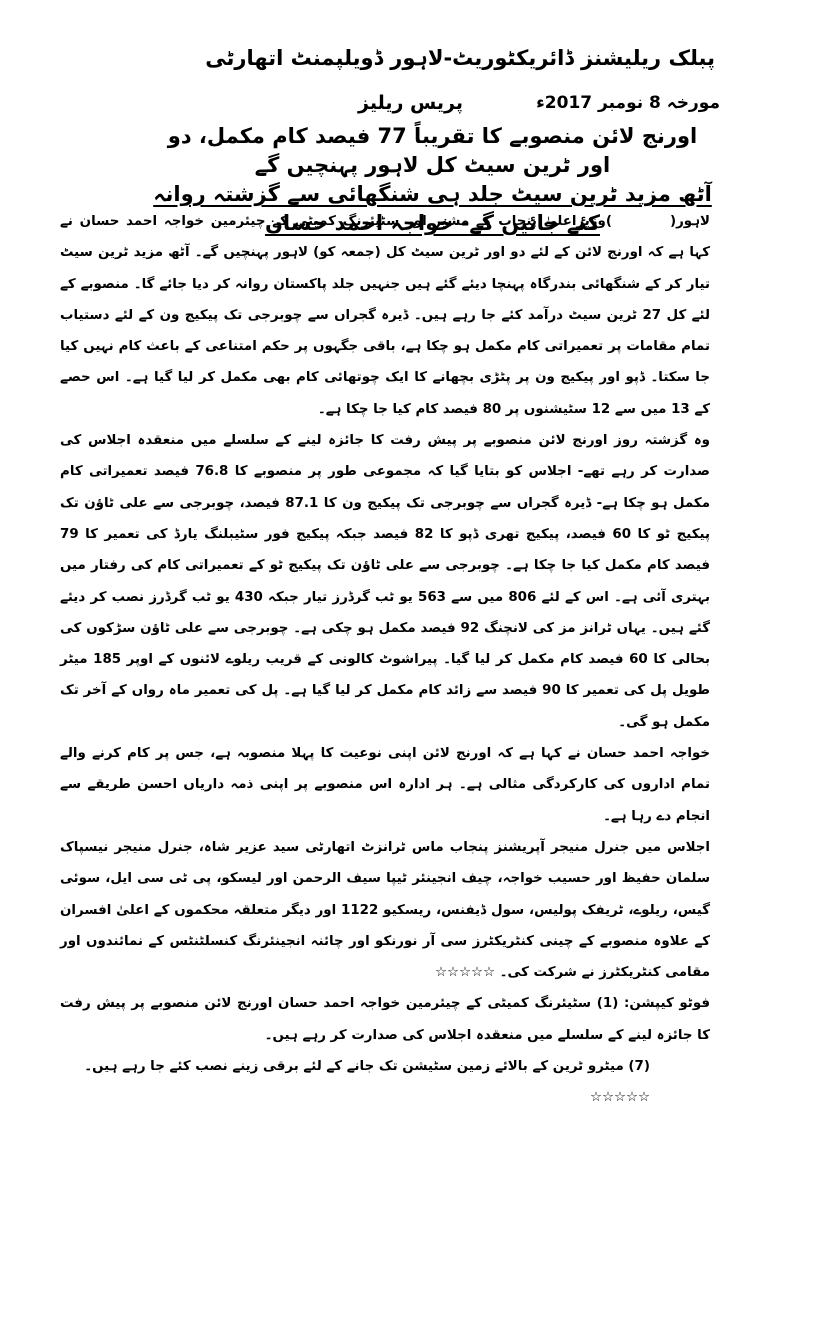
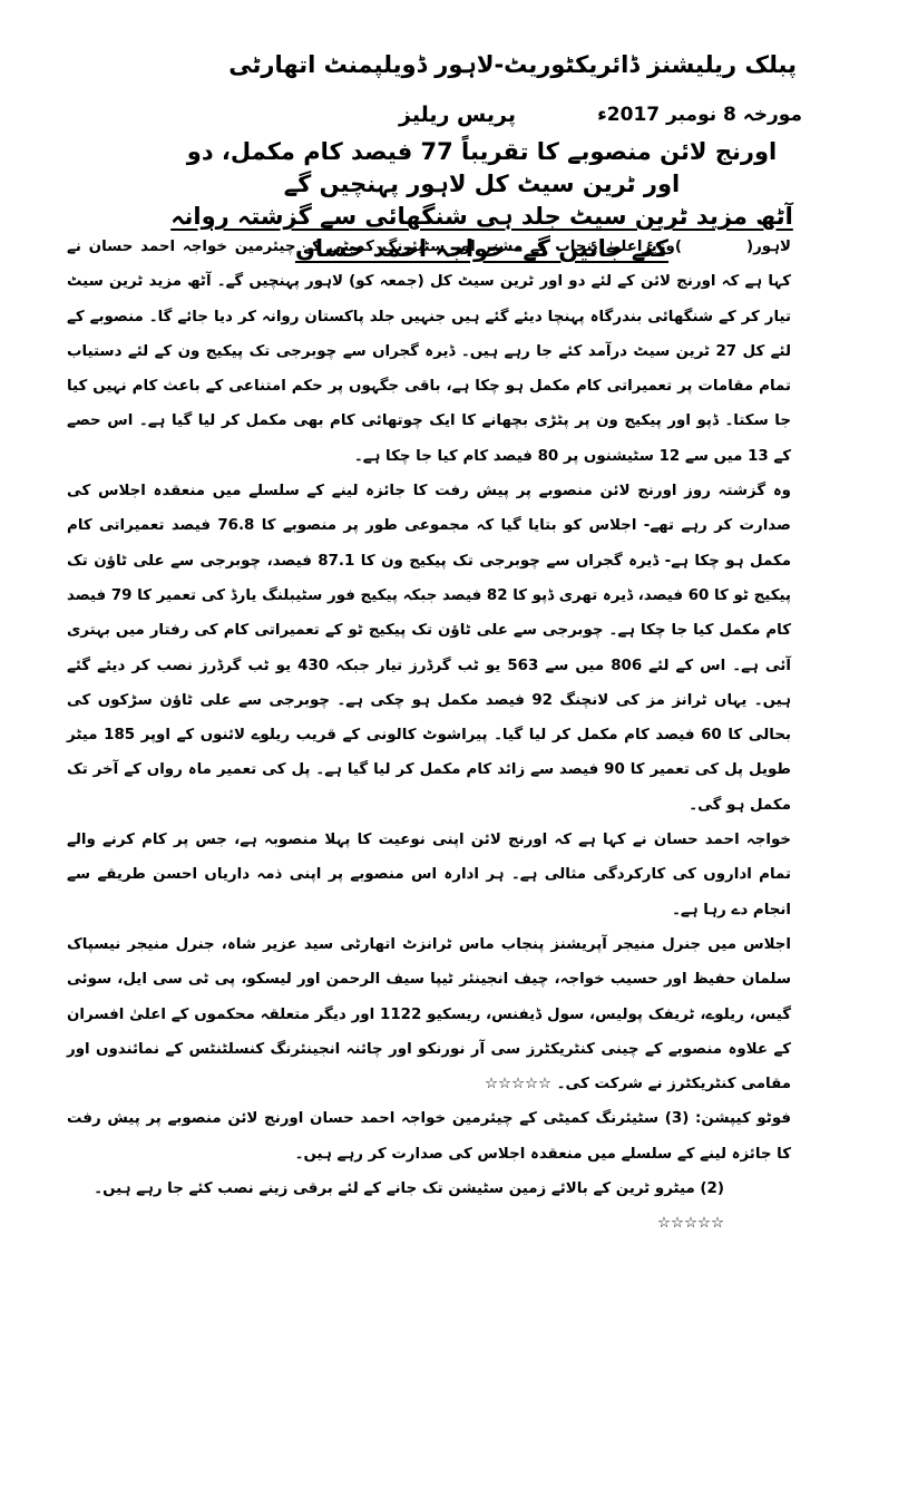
  پبلک ریلیشنز ڈائریکٹوریٹ-لاہور ڈویلپمنٹ اتھارٹی
  مورخہ 8 نومبر 2017ء
  پریس ریلیز
  اورنج لائن منصوبے کا تقریباً 77 فیصد کام مکمل، دو اور ٹرین سیٹ کل لاہور پہنچیں گے
  آٹھ مزید ٹرین سیٹ جلد ہی شنگھائی سے گزشتہ روانہ کئے جائیں گے- خواجہ احمد حسان
  لاہور()وزیراعلیٰ پنجاب کے مشیر اور سٹیئرنگ کمیٹی کے چیئرمین خواجہ احمد حسان نے کہا ہے کہ اورنج لائن کے لئے دو اور ٹرین سیٹ کل (جمعہ کو) لاہور پہنچیں گے۔ آٹھ مزید ٹرین سیٹ تیار کر کے شنگھائی بندرگاہ پہنچا دیئے گئے ہیں جنہیں جلد پاکستان روانہ کر دیا جائے گا۔ منصوبے کے لئے کل 27 ٹرین سیٹ درآمد کئے جا رہے ہیں۔ ڈیرہ گجراں سے چوبرجی تک پیکیج ون کے لئے دستیاب تمام مقامات پر تعمیراتی کام مکمل ہو چکا ہے، باقی جگہوں پر حکم امتناعی کے باعث کام نہیں کیا جا سکتا۔ ڈپو اور پیکیج ون پر پٹڑی بچھانے کا ایک چوتھائی کام بھی مکمل کر لیا گیا ہے۔ اس حصے کے 13 میں سے 12 سٹیشنوں پر 80 فیصد کام کیا جا چکا ہے۔
- وہ گزشتہ روز اورنج لائن منصوبے پر پیش رفت کا جائزہ لینے کے سلسلے میں منعقدہ اجلاس کی صدارت کر رہے تھے- اجلاس کو بتایا گیا کہ مجموعی طور پر منصوبے کا 76.8 فیصد تعمیراتی کام مکمل ہو چکا ہے- ڈیرہ گجراں سے چوبرجی تک پیکیج ون کا 87.1 فیصد، چوبرجی سے علی ٹاؤن تک پیکیج ٹو کا 60 فیصد، پیکیج تھری ڈپو کا 82 فیصد جبکہ پیکیج فور سٹیبلنگ یارڈ کی تعمیر کا 79 فیصد کام مکمل کیا جا چکا ہے۔ چوبرجی سے علی ٹاؤن تک پیکیج ٹو کے تعمیراتی کام کی رفتار میں بہتری آئی ہے۔ اس کے لئے 806 میں سے 563 یو ٹب گرڈرز تیار جبکہ 430 یو ٹب گرڈرز نصب کر دیئے گئے ہیں۔ یہاں ٹرانز مز کی لانچنگ 92 فیصد مکمل ہو چکی ہے۔ چوبرجی سے علی ٹاؤن سڑکوں کی بحالی کا 60 فیصد کام مکمل کر لیا گیا۔ پیراشوٹ کالونی کے قریب ریلوے لائنوں کے اوپر 185 میٹر طویل پل کی تعمیر کا 90 فیصد سے زائد کام مکمل کر لیا گیا ہے۔ پل کی تعمیر ماہ رواں کے آخر تک مکمل ہو گی۔
+ وہ گزشتہ روز اورنج لائن منصوبے پر پیش رفت کا جائزہ لینے کے سلسلے میں منعقدہ اجلاس کی صدارت کر رہے تھے- اجلاس کو بتایا گیا کہ مجموعی طور پر منصوبے کا 76.8 فیصد تعمیراتی کام مکمل ہو چکا ہے- ڈیرہ گجراں سے چوبرجی تک پیکیج ون کا 87.1 فیصد، چوبرجی سے علی ٹاؤن تک پیکیج ٹو کا 60 فیصد، ڈیرہ تھری ڈپو کا 82 فیصد جبکہ پیکیج فور سٹیبلنگ یارڈ کی تعمیر کا 79 فیصد کام مکمل کیا جا چکا ہے۔ چوبرجی سے علی ٹاؤن تک پیکیج ٹو کے تعمیراتی کام کی رفتار میں بہتری آئی ہے۔ اس کے لئے 806 میں سے 563 یو ٹب گرڈرز تیار جبکہ 430 یو ٹب گرڈرز نصب کر دیئے گئے ہیں۔ یہاں ٹرانز مز کی لانچنگ 92 فیصد مکمل ہو چکی ہے۔ چوبرجی سے علی ٹاؤن سڑکوں کی بحالی کا 60 فیصد کام مکمل کر لیا گیا۔ پیراشوٹ کالونی کے قریب ریلوے لائنوں کے اوپر 185 میٹر طویل پل کی تعمیر کا 90 فیصد سے زائد کام مکمل کر لیا گیا ہے۔ پل کی تعمیر ماہ رواں کے آخر تک مکمل ہو گی۔
  خواجہ احمد حسان نے کہا ہے کہ اورنج لائن اپنی نوعیت کا پہلا منصوبہ ہے، جس پر کام کرنے والے تمام اداروں کی کارکردگی مثالی ہے۔ ہر ادارہ اس منصوبے پر اپنی ذمہ داریاں احسن طریقے سے انجام دے رہا ہے۔
  اجلاس میں جنرل منیجر آپریشنز پنجاب ماس ٹرانزٹ اتھارٹی سید عزیر شاہ، جنرل منیجر نیسپاک سلمان حفیظ اور حسیب خواجہ، چیف انجینئر ٹیپا سیف الرحمن اور لیسکو، پی ٹی سی ایل، سوئی گیس، ریلوے، ٹریفک پولیس، سول ڈیفنس، ریسکیو 1122 اور دیگر متعلقہ محکموں کے اعلیٰ افسران کے علاوہ منصوبے کے چینی کنٹریکٹرز سی آر نورنکو اور چائنہ انجینئرنگ کنسلٹنٹس کے نمائندوں اور مقامی کنٹریکٹرز نے شرکت کی۔ ☆☆☆☆☆
- فوٹو کیپشن: (1) سٹیئرنگ کمیٹی کے چیئرمین خواجہ احمد حسان اورنج لائن منصوبے پر پیش رفت کا جائزہ لینے کے سلسلے میں منعقدہ اجلاس کی صدارت کر رہے ہیں۔
+ فوٹو کیپشن: (3) سٹیئرنگ کمیٹی کے چیئرمین خواجہ احمد حسان اورنج لائن منصوبے پر پیش رفت کا جائزہ لینے کے سلسلے میں منعقدہ اجلاس کی صدارت کر رہے ہیں۔
- (7) میٹرو ٹرین کے بالائے زمین سٹیشن تک جانے کے لئے برقی زینے نصب کئے جا رہے ہیں۔ ☆☆☆☆☆
+ (2) میٹرو ٹرین کے بالائے زمین سٹیشن تک جانے کے لئے برقی زینے نصب کئے جا رہے ہیں۔ ☆☆☆☆☆
